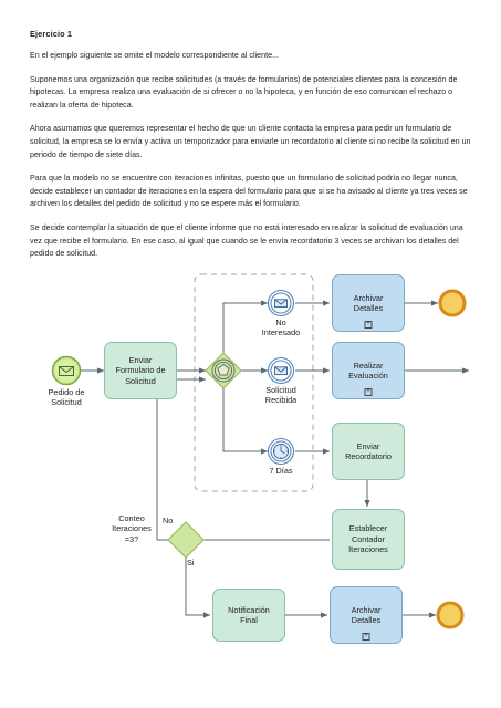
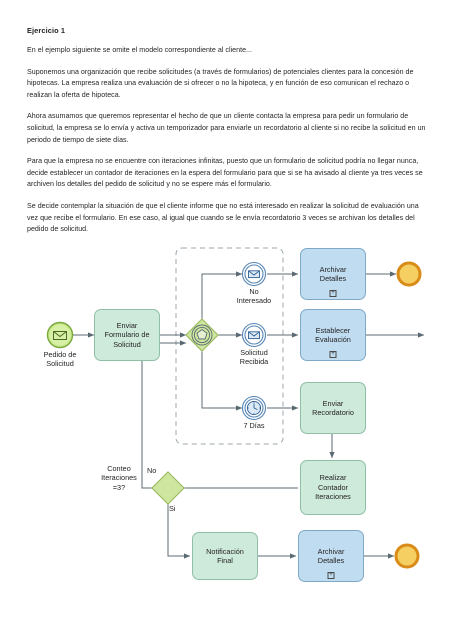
  Ejercicio 1
  En el ejemplo siguiente se omite el modelo correspondiente al cliente...
  Suponemos una organización que recibe solicitudes (a través de formularios) de potenciales clientes para la concesión de hipotecas. La empresa realiza una evaluación de si ofrecer o no la hipoteca, y en función de eso comunican el rechazo o realizan la oferta de hipoteca.
  Ahora asumamos que queremos representar el hecho de que un cliente contacta la empresa para pedir un formulario de solicitud, la empresa se lo envía y activa un temporizador para enviarle un recordatorio al cliente si no recibe la solicitud en un periodo de tiempo de siete días.
- Para que la modelo no se encuentre con iteraciones infinitas, puesto que un formulario de solicitud podría no llegar nunca, decide establecer un contador de iteraciones en la espera del formulario para que si se ha avisado al cliente ya tres veces se archiven los detalles del pedido de solicitud y no se espere más el formulario.
+ Para que la empresa no se encuentre con iteraciones infinitas, puesto que un formulario de solicitud podría no llegar nunca, decide establecer un contador de iteraciones en la espera del formulario para que si se ha avisado al cliente ya tres veces se archiven los detalles del pedido de solicitud y no se espere más el formulario.
  Se decide contemplar la situación de que el cliente informe que no está interesado en realizar la solicitud de evaluación una vez que recibe el formulario. En ese caso, al igual que cuando se le envía recordatorio 3 veces se archivan los detalles del pedido de solicitud.
  Pedido de
  Solicitud
  No
  Interesado
  Solicitud
  Recibida
  7 Días
  Conteo
  Iteraciones
  =3?
  No
  Si
  Enviar
  Formulario de
  Solicitud
  Archivar
  Detalles
- Realizar
+ Establecer
  Evaluación
  Enviar
  Recordatorio
- Establecer
+ Realizar
  Contador
  Iteraciones
  Notificación
  Final
  Archivar
  Detalles
